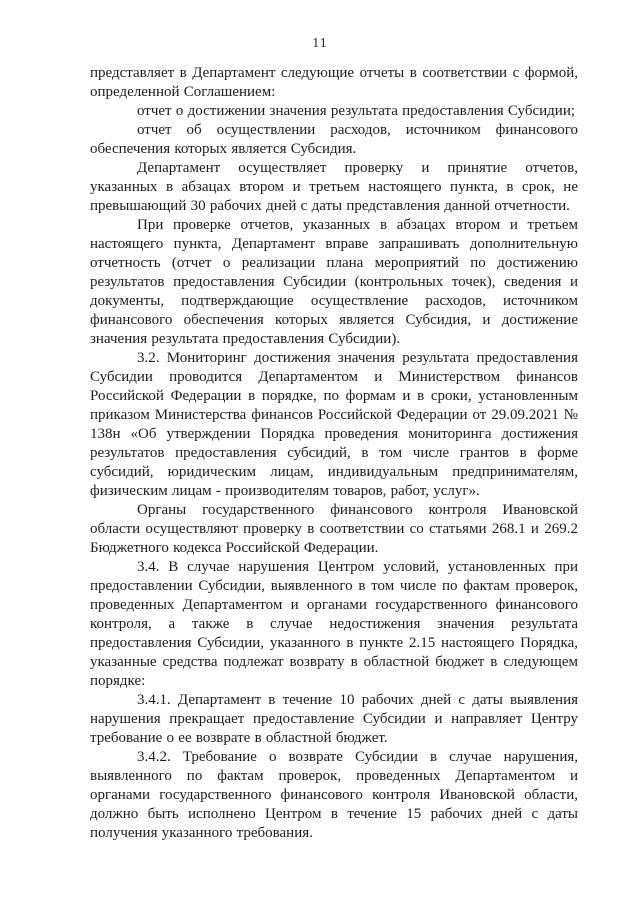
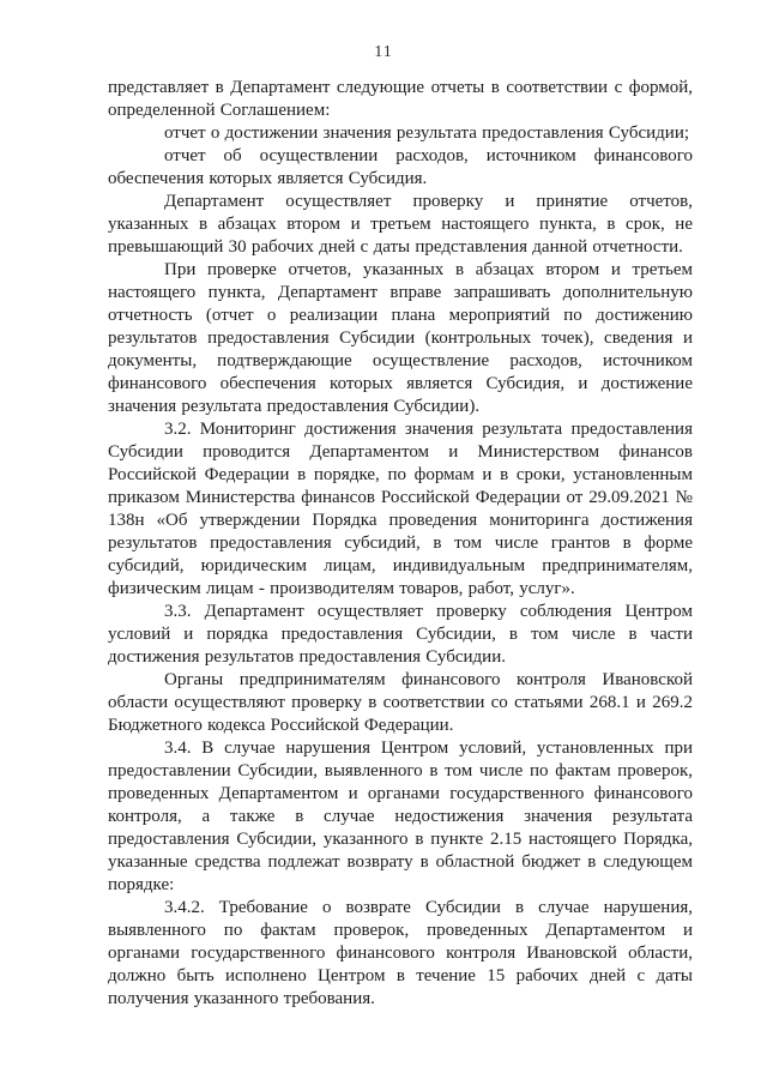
  11
  представляет в Департамент следующие отчеты в соответствии с формой, определенной Соглашением:
  отчет о достижении значения результата предоставления Субсидии;
  отчет об осуществлении расходов, источником финансового обеспечения которых является Субсидия.
  Департамент осуществляет проверку и принятие отчетов, указанных в абзацах втором и третьем настоящего пункта, в срок, не превышающий 30 рабочих дней с даты представления данной отчетности.
  При проверке отчетов, указанных в абзацах втором и третьем настоящего пункта, Департамент вправе запрашивать дополнительную отчетность (отчет о реализации плана мероприятий по достижению результатов предоставления Субсидии (контрольных точек), сведения и документы, подтверждающие осуществление расходов, источником финансового обеспечения которых является Субсидия, и достижение значения результата предоставления Субсидии).
  3.2. Мониторинг достижения значения результата предоставления Субсидии проводится Департаментом и Министерством финансов Российской Федерации в порядке, по формам и в сроки, установленным приказом Министерства финансов Российской Федерации от 29.09.2021 № 138н «Об утверждении Порядка проведения мониторинга достижения результатов предоставления субсидий, в том числе грантов в форме субсидий, юридическим лицам, индивидуальным предпринимателям, физическим лицам - производителям товаров, работ, услуг».
+ 3.3. Департамент осуществляет проверку соблюдения Центром условий и порядка предоставления Субсидии, в том числе в части достижения результатов предоставления Субсидии.
- Органы государственного финансового контроля Ивановской области осуществляют проверку в соответствии со статьями 268.1 и 269.2 Бюджетного кодекса Российской Федерации.
+ Органы предпринимателям финансового контроля Ивановской области осуществляют проверку в соответствии со статьями 268.1 и 269.2 Бюджетного кодекса Российской Федерации.
  3.4. В случае нарушения Центром условий, установленных при предоставлении Субсидии, выявленного в том числе по фактам проверок, проведенных Департаментом и органами государственного финансового контроля, а также в случае недостижения значения результата предоставления Субсидии, указанного в пункте 2.15 настоящего Порядка, указанные средства подлежат возврату в областной бюджет в следующем порядке:
- 3.4.1. Департамент в течение 10 рабочих дней с даты выявления нарушения прекращает предоставление Субсидии и направляет Центру требование о ее возврате в областной бюджет.
  3.4.2. Требование о возврате Субсидии в случае нарушения, выявленного по фактам проверок, проведенных Департаментом и органами государственного финансового контроля Ивановской области, должно быть исполнено Центром в течение 15 рабочих дней с даты получения указанного требования.
